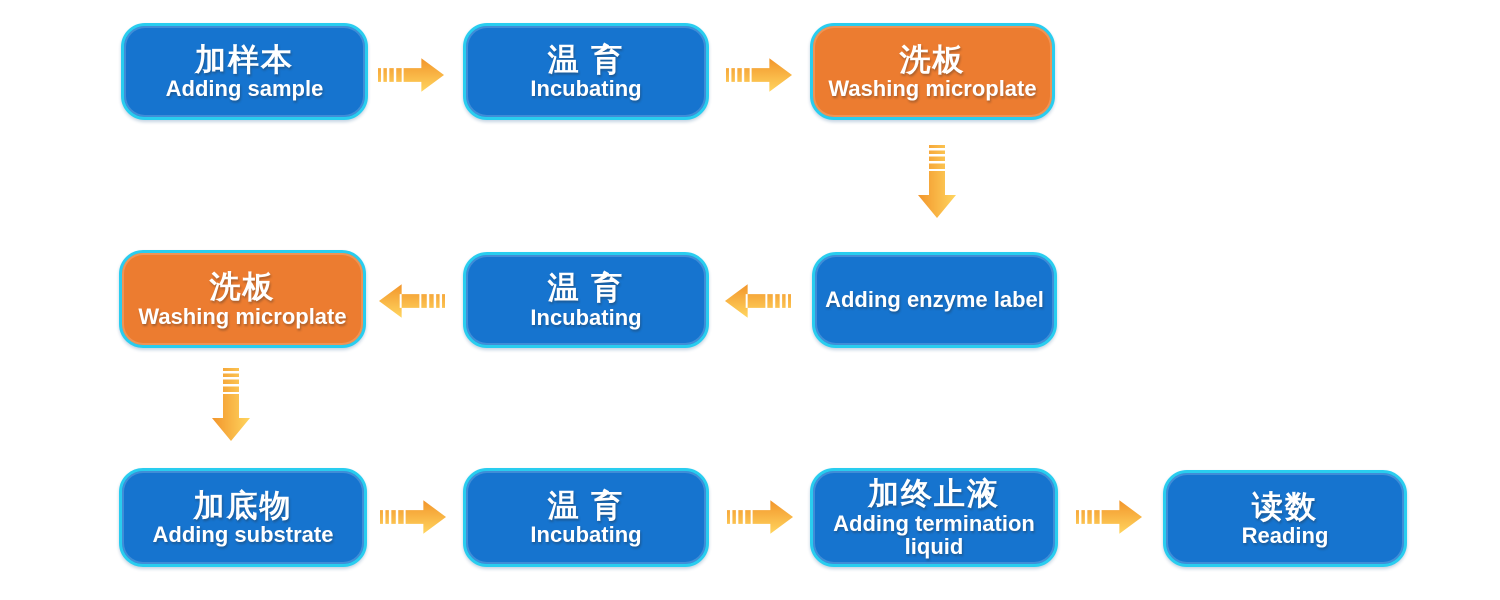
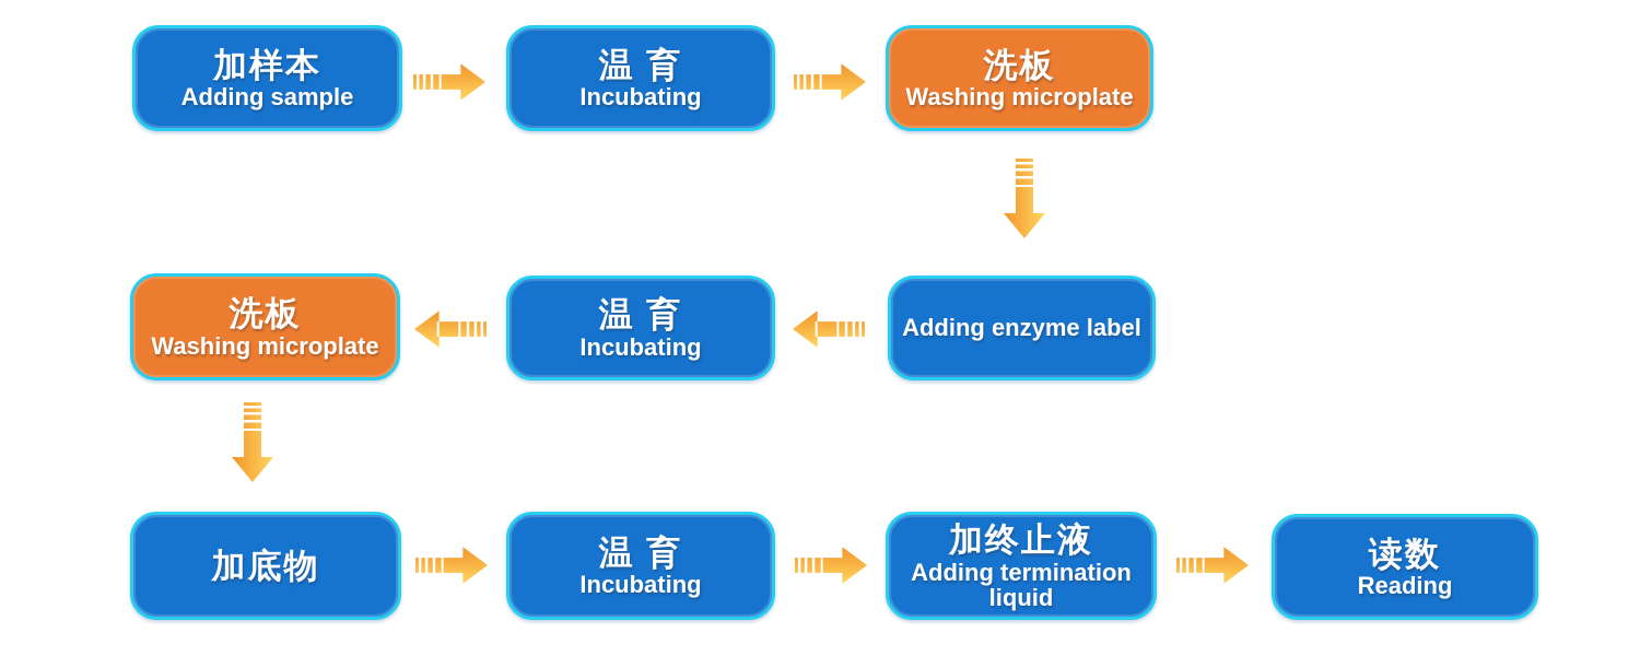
  加样本
  Adding sample
  温 育
  Incubating
  洗板
  Washing microplate
  Adding enzyme label
  温 育
  Incubating
  洗板
  Washing microplate
  加底物
- Adding substrate
  温 育
  Incubating
  加终止液
  Adding termination liquid
  读数
  Reading
